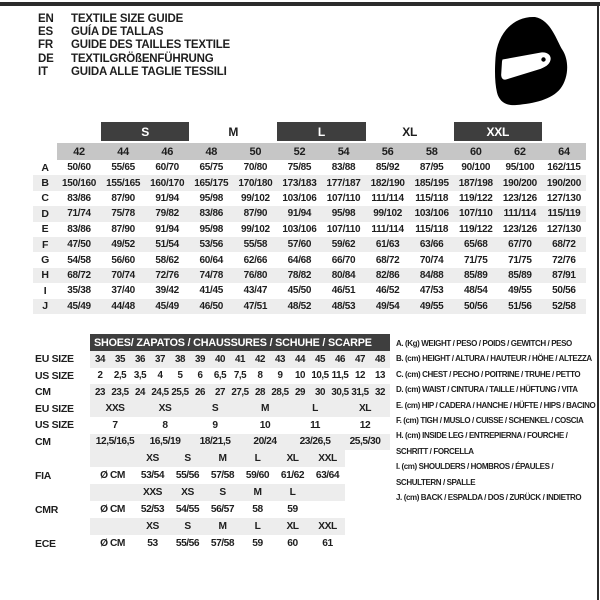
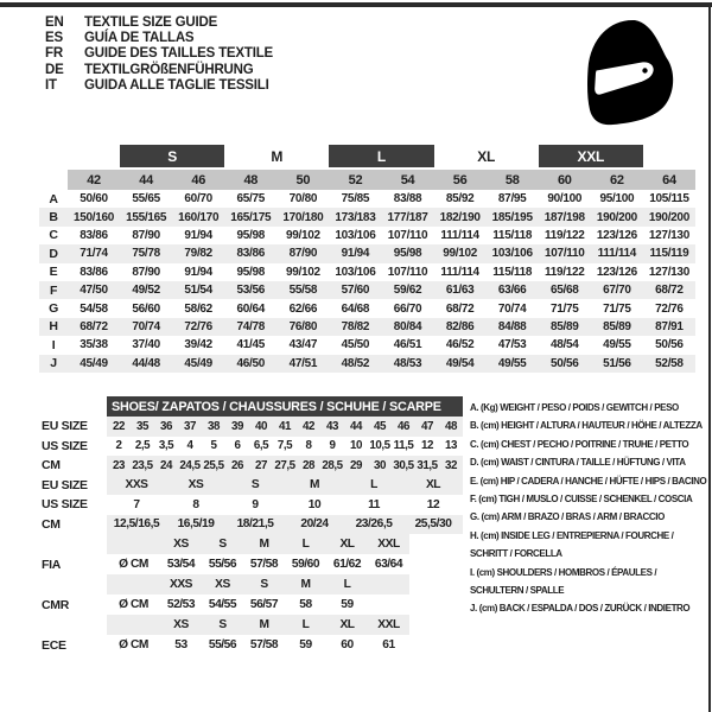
  EN
  TEXTILE SIZE GUIDE
  ES
  GUÍA DE TALLAS
  FR
  GUIDE DES TAILLES TEXTILE
  DE
  TEXTILGRÖßENFÜHRUNG
  IT
  GUIDA ALLE TAGLIE TESSILI
  S
  M
  L
  XL
  XXL
  42
  44
  46
  48
  50
  52
  54
  56
  58
  60
  62
  64
  A
  50/60
  55/65
  60/70
  65/75
  70/80
  75/85
  83/88
  85/92
  87/95
  90/100
  95/100
- 162/115
+ 105/115
  B
  150/160
  155/165
  160/170
  165/175
  170/180
  173/183
  177/187
  182/190
  185/195
  187/198
  190/200
  190/200
  C
  83/86
  87/90
  91/94
  95/98
  99/102
  103/106
  107/110
  111/114
  115/118
  119/122
  123/126
  127/130
  D
  71/74
  75/78
  79/82
  83/86
  87/90
  91/94
  95/98
  99/102
  103/106
  107/110
  111/114
  115/119
  E
  83/86
  87/90
  91/94
  95/98
  99/102
  103/106
  107/110
  111/114
  115/118
  119/122
  123/126
  127/130
  F
  47/50
  49/52
  51/54
  53/56
  55/58
  57/60
  59/62
  61/63
  63/66
  65/68
  67/70
  68/72
  G
  54/58
  56/60
  58/62
  60/64
  62/66
  64/68
  66/70
  68/72
  70/74
  71/75
  71/75
  72/76
  H
  68/72
  70/74
  72/76
  74/78
  76/80
  78/82
  80/84
  82/86
  84/88
  85/89
  85/89
  87/91
  I
  35/38
  37/40
  39/42
  41/45
  43/47
  45/50
  46/51
  46/52
  47/53
  48/54
  49/55
  50/56
  J
  45/49
  44/48
  45/49
  46/50
  47/51
  48/52
  48/53
  49/54
  49/55
  50/56
  51/56
  52/58
  SHOES/ ZAPATOS / CHAUSSURES / SCHUHE / SCARPE
  EU SIZE
- 34
+ 22
  35
  36
  37
  38
  39
  40
  41
  42
  43
  44
  45
  46
  47
  48
  US SIZE
  2
  2,5
  3,5
  4
  5
  6
  6,5
  7,5
  8
  9
  10
  10,5
  11,5
  12
  13
  CM
  23
  23,5
  24
  24,5
  25,5
  26
  27
  27,5
  28
  28,5
  29
  30
  30,5
  31,5
  32
  EU SIZE
  XXS
  XS
  S
  M
  L
  XL
  US SIZE
  7
  8
  9
  10
  11
  12
  CM
  12,5/16,5
  16,5/19
  18/21,5
  20/24
  23/26,5
  25,5/30
  XS
  S
  M
  L
  XL
  XXL
  FIA
  Ø CM
  53/54
  55/56
  57/58
  59/60
  61/62
  63/64
  XXS
  XS
  S
  M
  L
  CMR
  Ø CM
  52/53
  54/55
  56/57
  58
  59
  XS
  S
  M
  L
  XL
  XXL
  ECE
  Ø CM
  53
  55/56
  57/58
  59
  60
  61
  A. (Kg) WEIGHT / PESO / POIDS / GEWITCH / PESO
  B. (cm) HEIGHT / ALTURA / HAUTEUR / HÖHE / ALTEZZA
  C. (cm) CHEST / PECHO / POITRINE / TRUHE / PETTO
  D. (cm) WAIST / CINTURA / TAILLE / HÜFTUNG / VITA
  E. (cm) HIP / CADERA / HANCHE / HÜFTE / HIPS / BACINO
  F. (cm) TIGH / MUSLO / CUISSE / SCHENKEL / COSCIA
+ G. (cm) ARM / BRAZO / BRAS / ARM / BRACCIO
  H. (cm) INSIDE LEG / ENTREPIERNA / FOURCHE / SCHRITT / FORCELLA
  I. (cm) SHOULDERS / HOMBROS / ÉPAULES / SCHULTERN / SPALLE
  J. (cm) BACK / ESPALDA / DOS / ZURÜCK / INDIETRO
